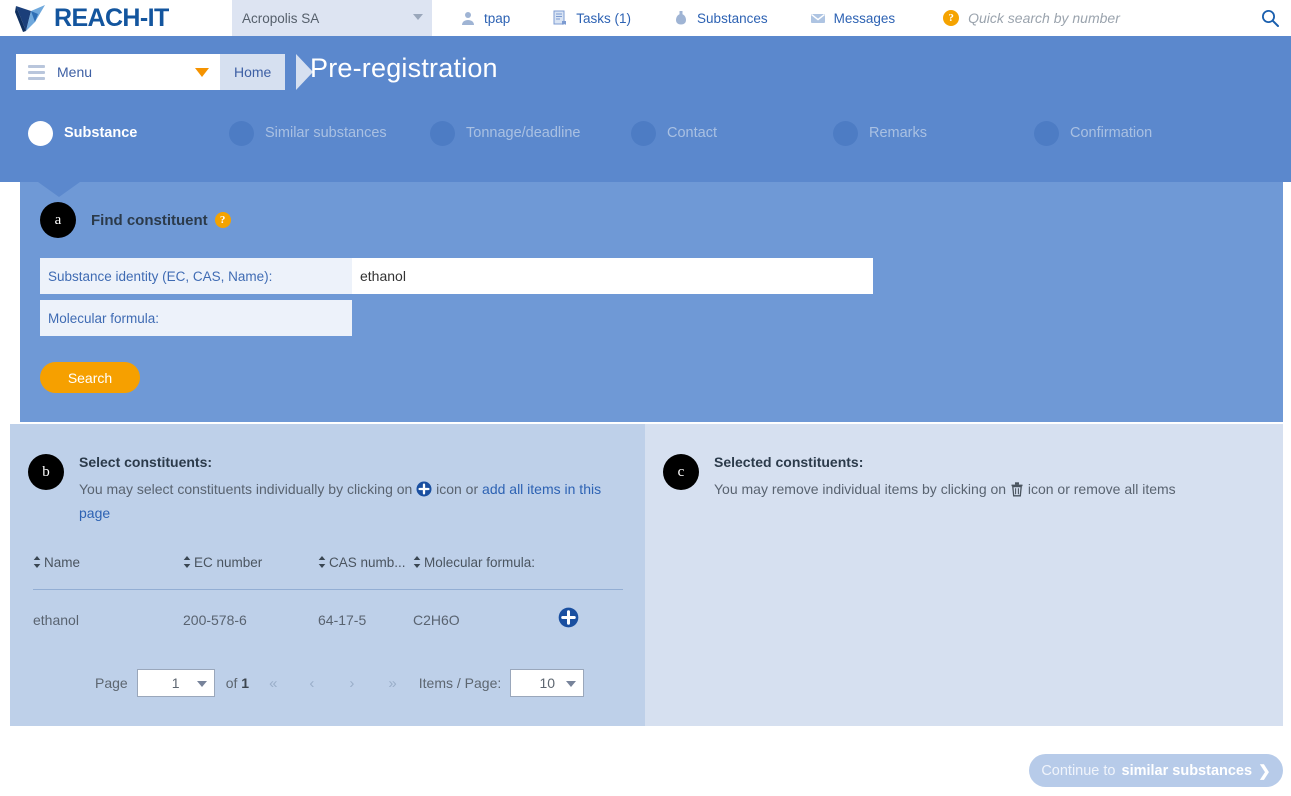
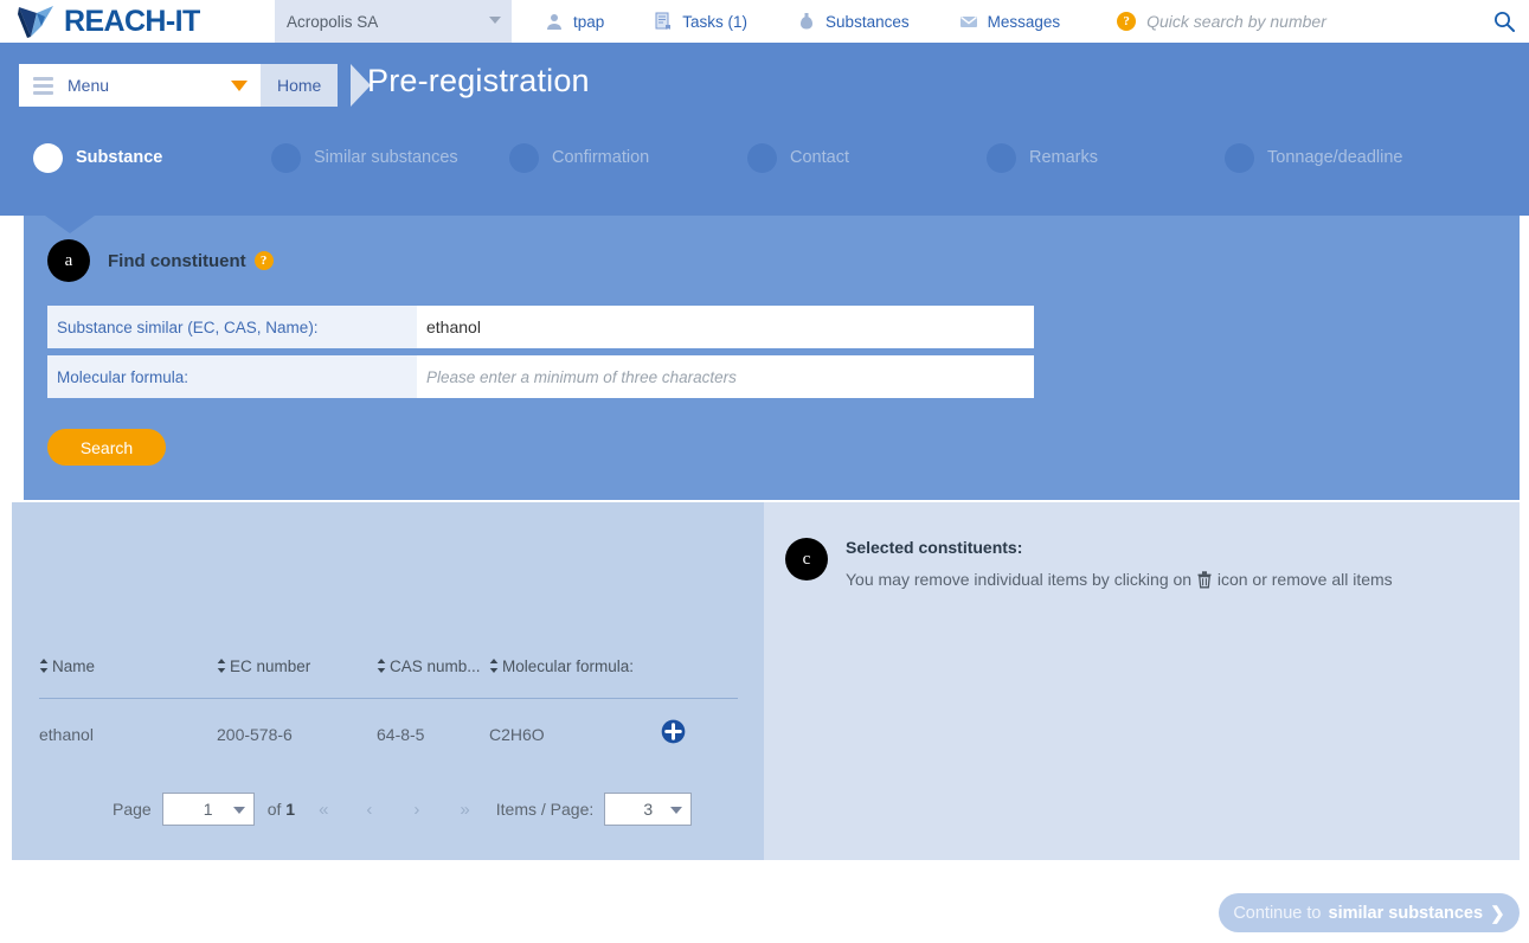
  REACH-IT
  Acropolis SA
  tpap
  Tasks (1)
  Substances
  Messages
  ?
  Quick search by number
  Menu
  Home
  Pre-registration
  Substance
  Similar substances
- Tonnage/deadline
+ Confirmation
  Contact
  Remarks
- Confirmation
+ Tonnage/deadline
  a
  Find constituent
  ?
- Substance identity (EC, CAS, Name):
+ Substance similar (EC, CAS, Name):
  ethanol
  Molecular formula:
+ Please enter a minimum of three characters
  Search
- b
- Select constituents:
- You may select constituents individually by clicking on icon or add all items in this page
  Name
  EC number
  CAS numb...
  Molecular formula:
  ethanol
  200-578-6
- 64-17-5
+ 64-8-5
  C2H6O
  Page
  1
  of 1
  «
  ‹
  ›
  »
  Items / Page:
- 10
+ 3
  c
  Selected constituents:
  You may remove individual items by clicking on icon or remove all items
  Continue to
  similar substances
  ❯
